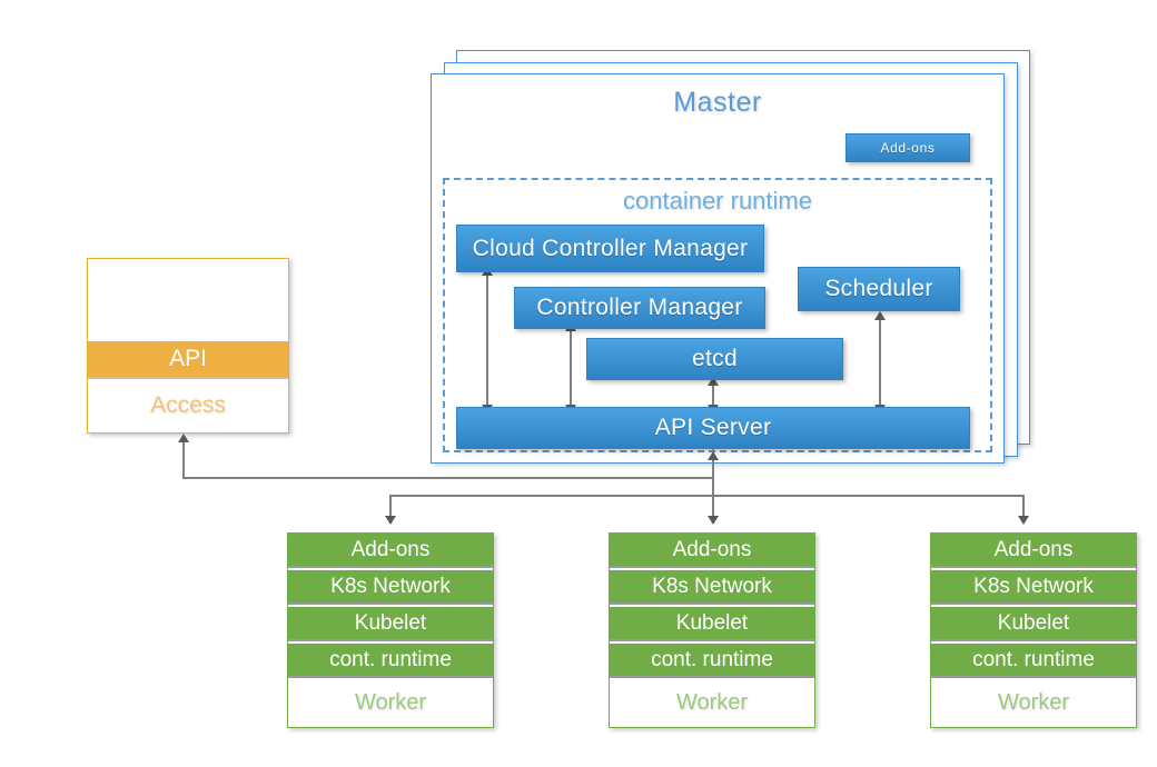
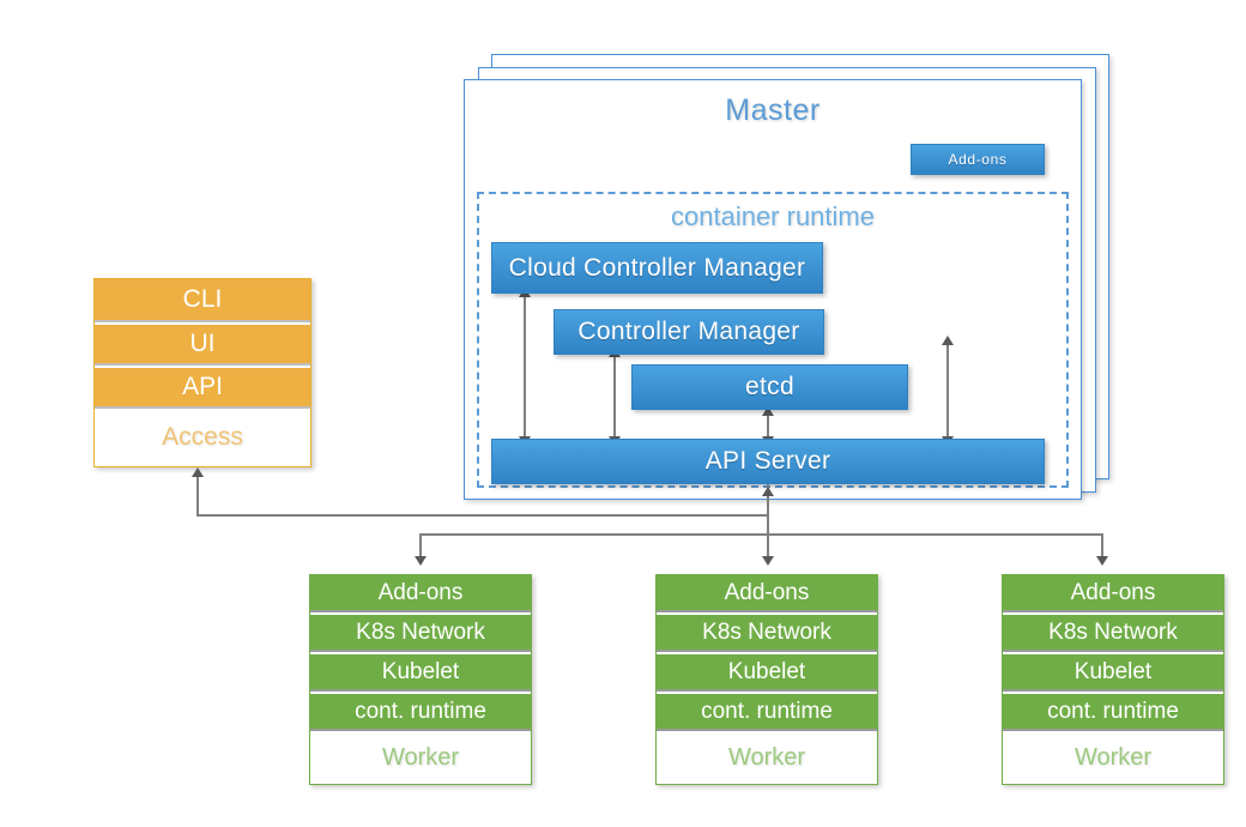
  Master
  Add-ons
  container runtime
  Cloud Controller Manager
  Controller Manager
- Scheduler
  etcd
  API Server
+ CLI
+ UI
  API
  Access
  Add-ons
  K8s Network
  Kubelet
  cont. runtime
  Worker
  Add-ons
  K8s Network
  Kubelet
  cont. runtime
  Worker
  Add-ons
  K8s Network
  Kubelet
  cont. runtime
  Worker
